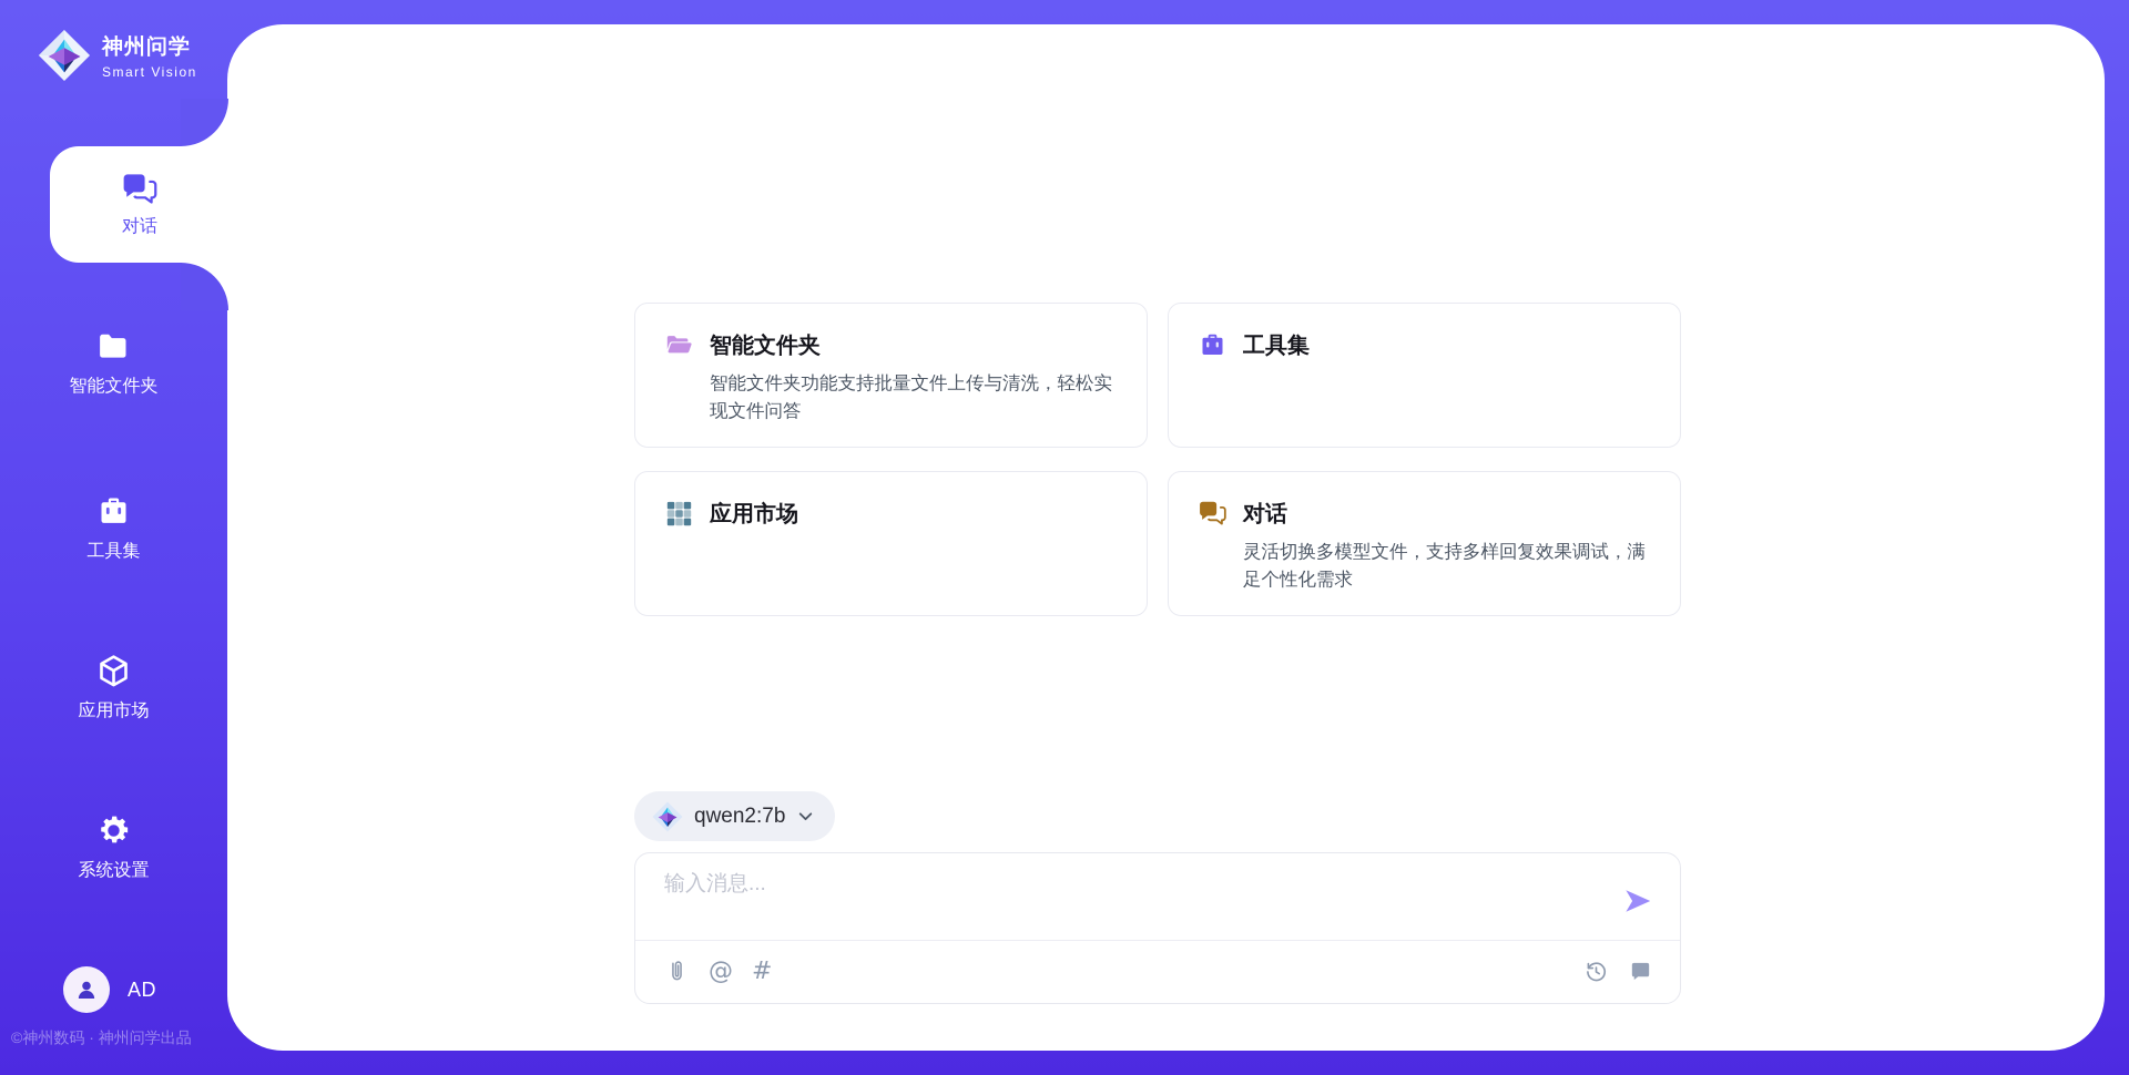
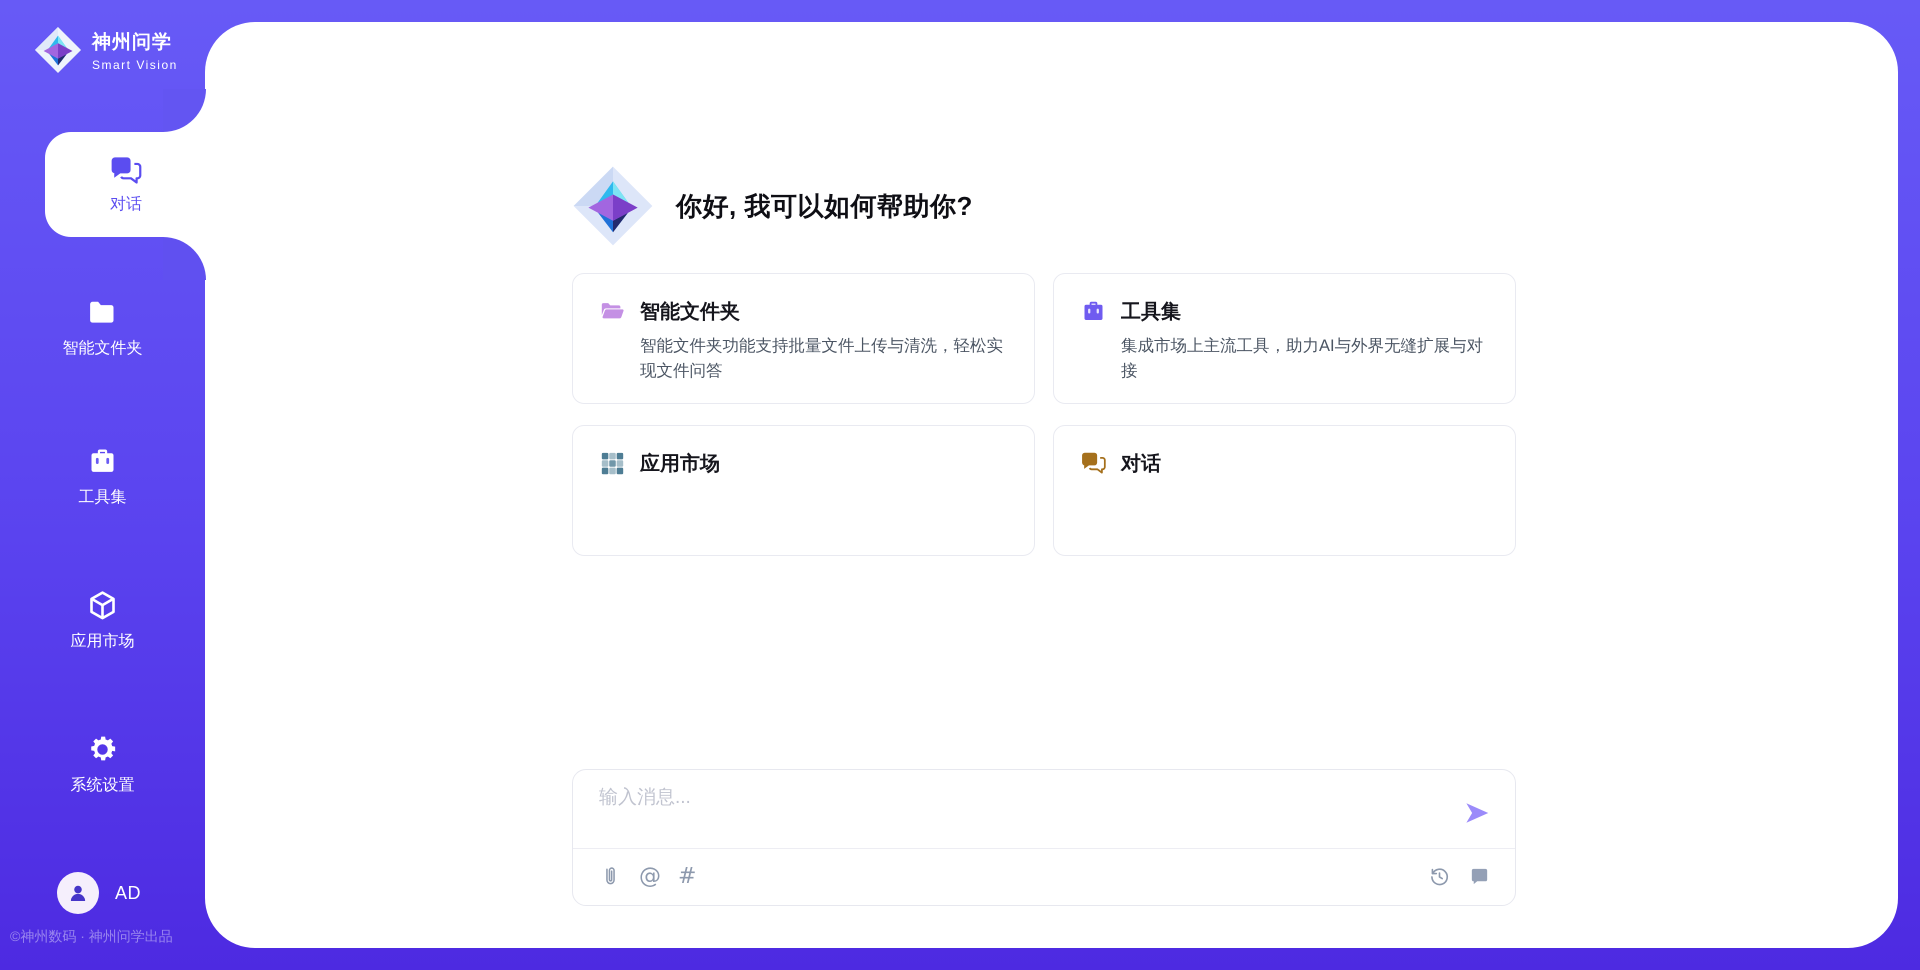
  神州问学
  Smart Vision
  对话
  智能文件夹
  工具集
  应用市场
  系统设置
  AD
  ©神州数码 · 神州问学出品
+ 你好, 我可以如何帮助你?
  智能文件夹
  智能文件夹功能支持批量文件上传与清洗，轻松实现文件问答
  工具集
+ 集成市场上主流工具，助力AI与外界无缝扩展与对接
  应用市场
  对话
- 灵活切换多模型文件，支持多样回复效果调试，满足个性化需求
- qwen2:7b
  输入消息...
  @
  #
